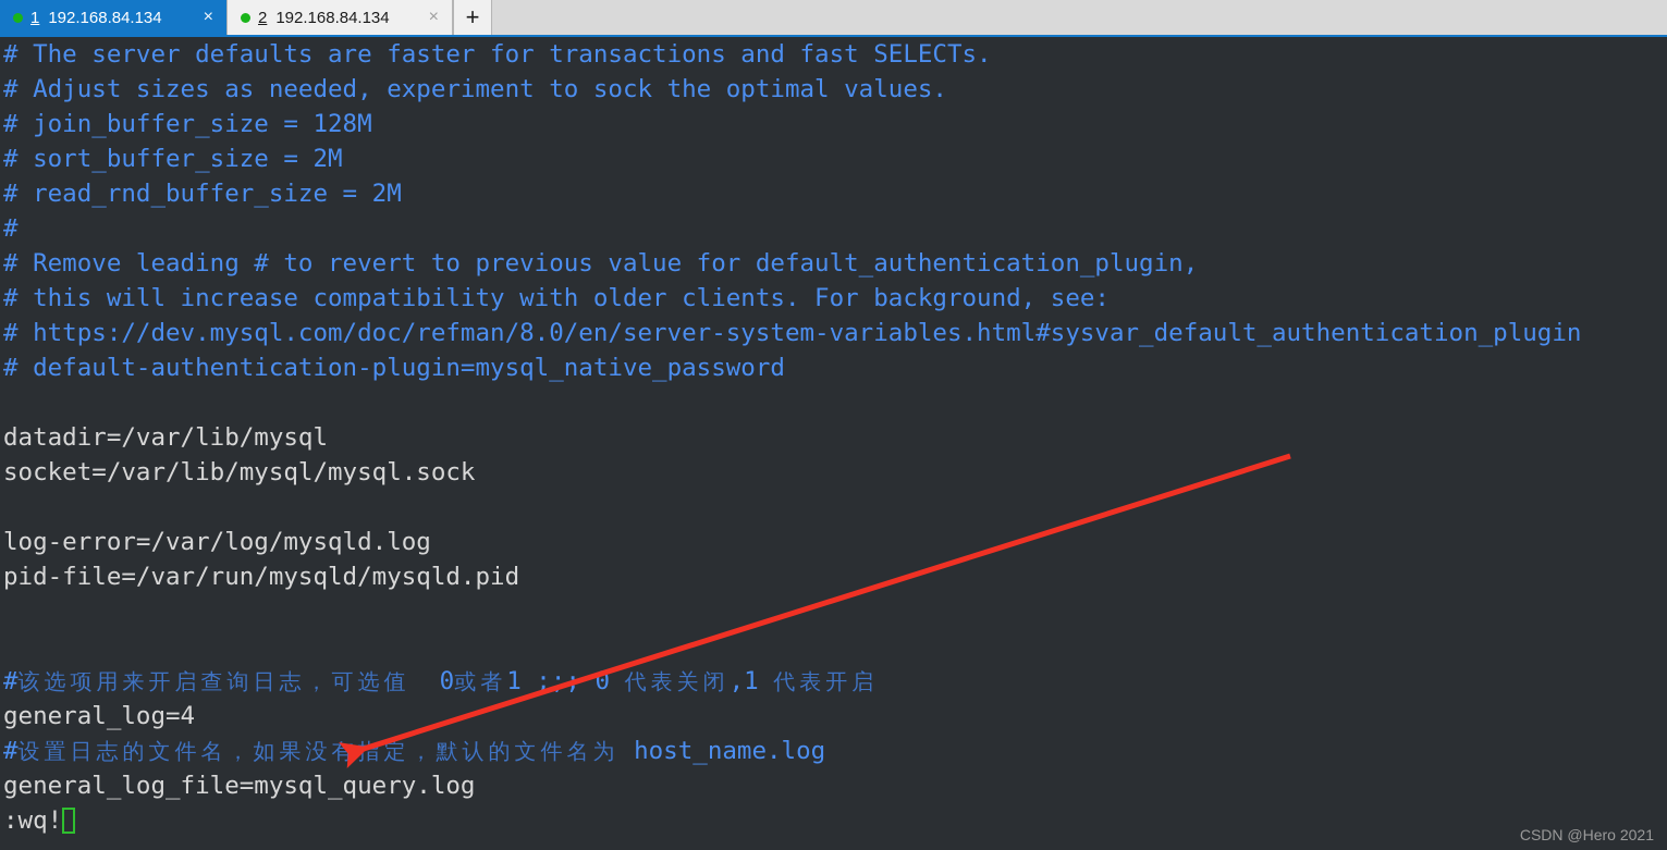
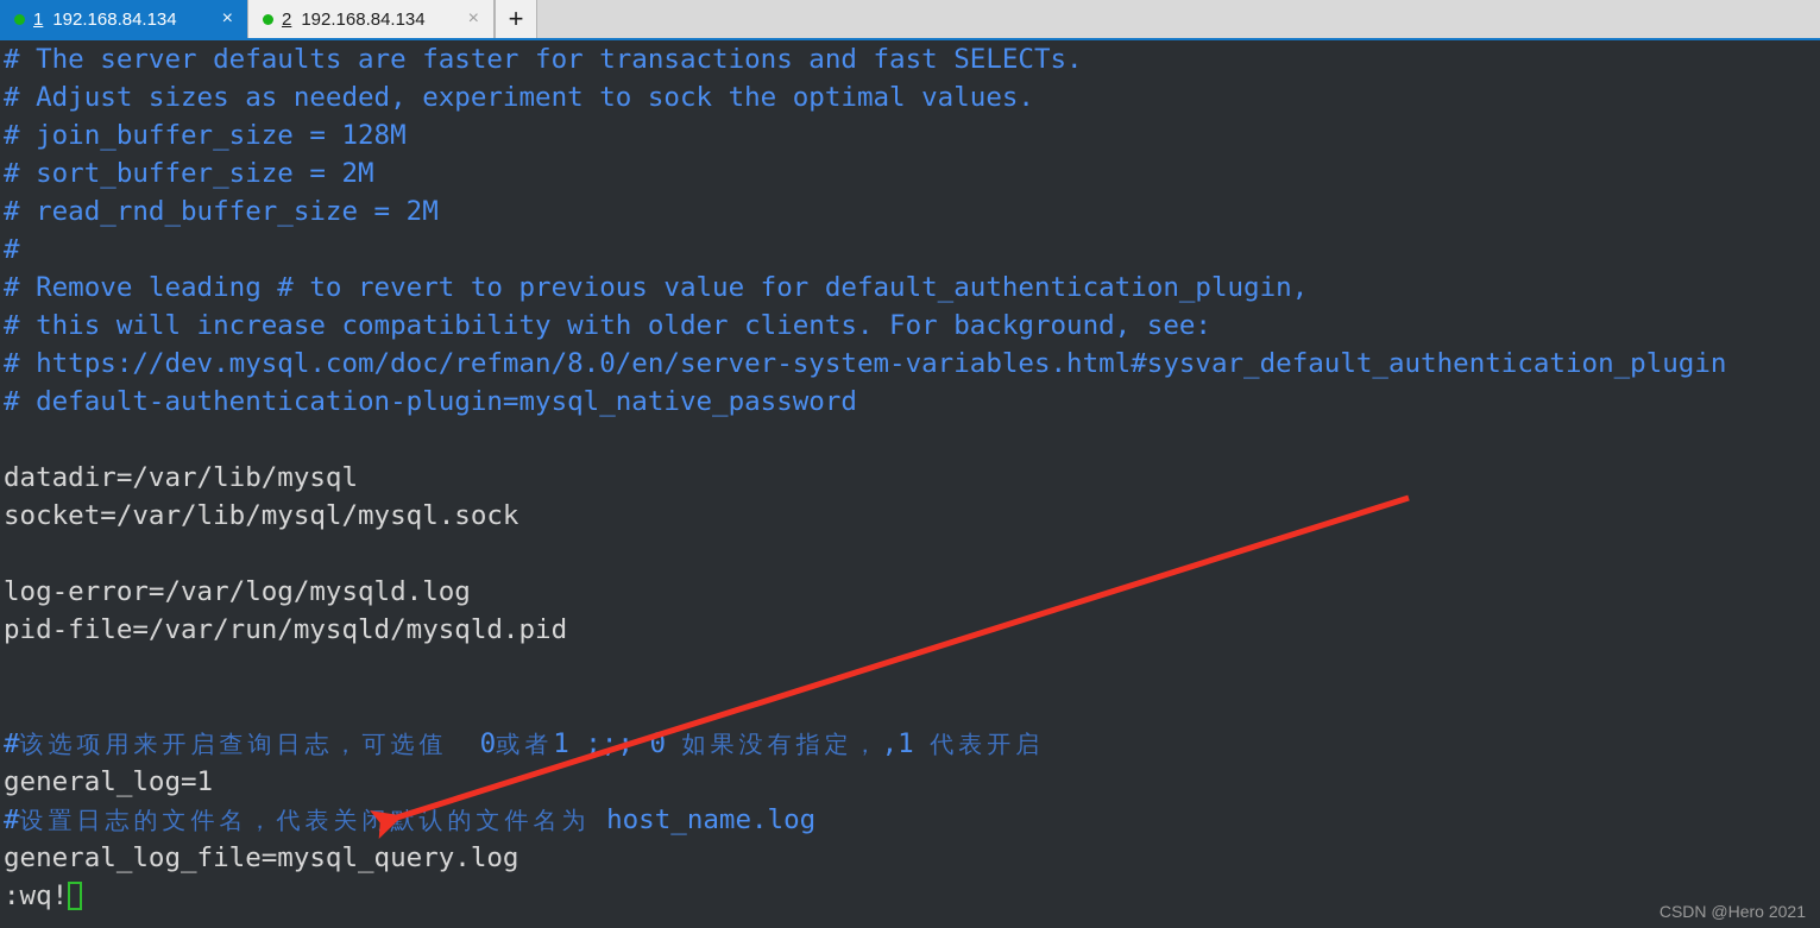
  1
  192.168.84.134
  ×
  2
  192.168.84.134
  ×
  +
  # The server defaults are faster for transactions and fast SELECTs.
  # Adjust sizes as needed, experiment to sock the optimal values.
  # join_buffer_size = 128M
  # sort_buffer_size = 2M
  # read_rnd_buffer_size = 2M
  #
  # Remove leading # to revert to previous value for default_authentication_plugin,
  # this will increase compatibility with older clients. For background, see:
  # https://dev.mysql.com/doc/refman/8.0/en/server-system-variables.html#sysvar_default_authentication_plugin
  # default-authentication-plugin=mysql_native_password
  datadir=/var/lib/mysql
  socket=/var/lib/mysql/mysql.sock
  log-error=/var/log/mysqld.log
  pid-file=/var/run/mysqld/mysqld.pid
- #该选项用来开启查询日志，可选值 0或者1 ;; 0 代表关闭,1 代表开启
+ #该选项用来开启查询日志，可选值 0或者1 ;; 0 如果没有指定，,1 代表开启
- general_log=4
+ general_log=1
- #设置日志的文件名，如果没有指定，默认的文件名为 host_name.log
+ #设置日志的文件名，代表关闭默认的文件名为 host_name.log
  general_log_file=mysql_query.log
  :wq!
  CSDN @Hero 2021
